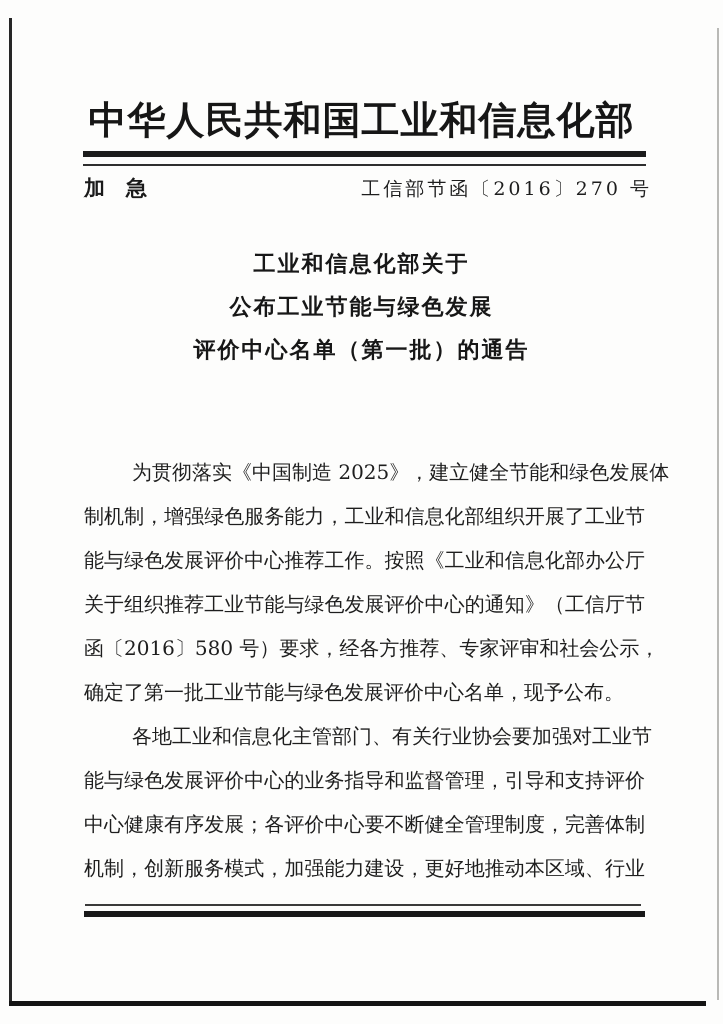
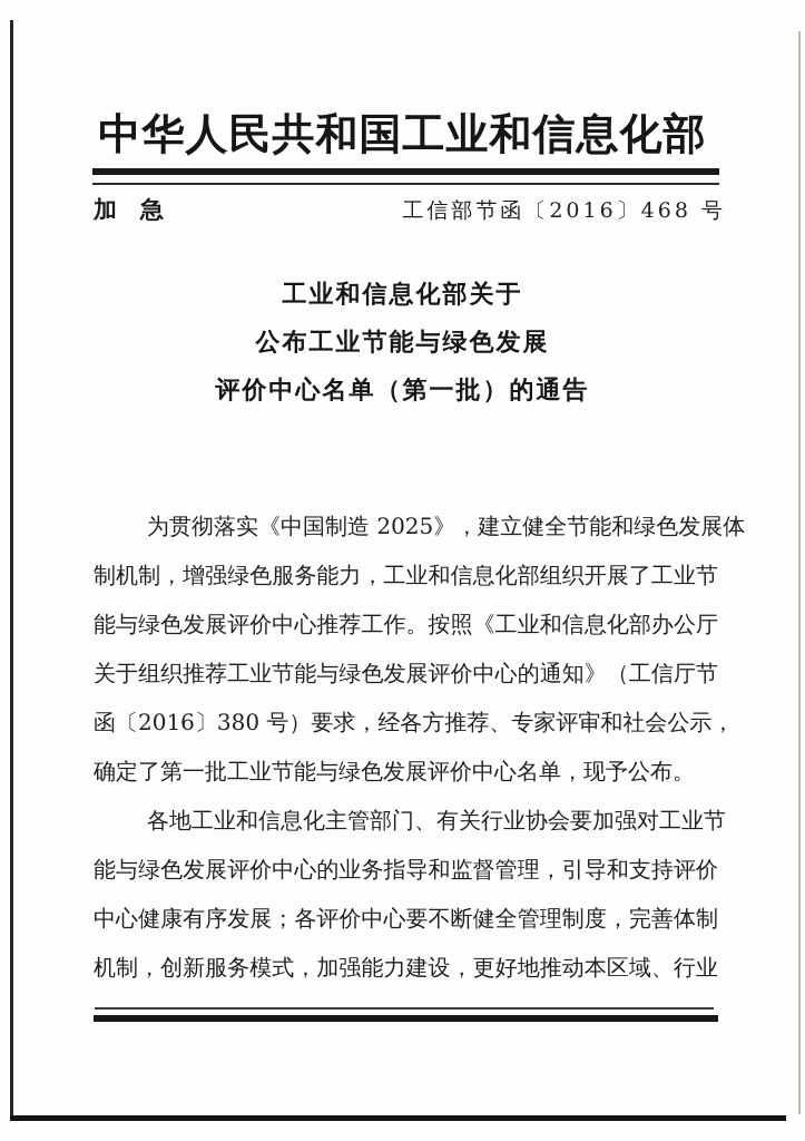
  中华人民共和国工业和信息化部
  加 急
- 工信部节函〔2016〕270 号
+ 工信部节函〔2016〕468 号
  工业和信息化部关于
  公布工业节能与绿色发展
  评价中心名单（第一批）的通告
  为贯彻落实《中国制造 2025》，建立健全节能和绿色发展体
  制机制，增强绿色服务能力，工业和信息化部组织开展了工业节
  能与绿色发展评价中心推荐工作。按照《工业和信息化部办公厅
  关于组织推荐工业节能与绿色发展评价中心的通知》（工信厅节
- 函〔2016〕580 号）要求，经各方推荐、专家评审和社会公示，
+ 函〔2016〕380 号）要求，经各方推荐、专家评审和社会公示，
  确定了第一批工业节能与绿色发展评价中心名单，现予公布。
  各地工业和信息化主管部门、有关行业协会要加强对工业节
  能与绿色发展评价中心的业务指导和监督管理，引导和支持评价
  中心健康有序发展；各评价中心要不断健全管理制度，完善体制
  机制，创新服务模式，加强能力建设，更好地推动本区域、行业
